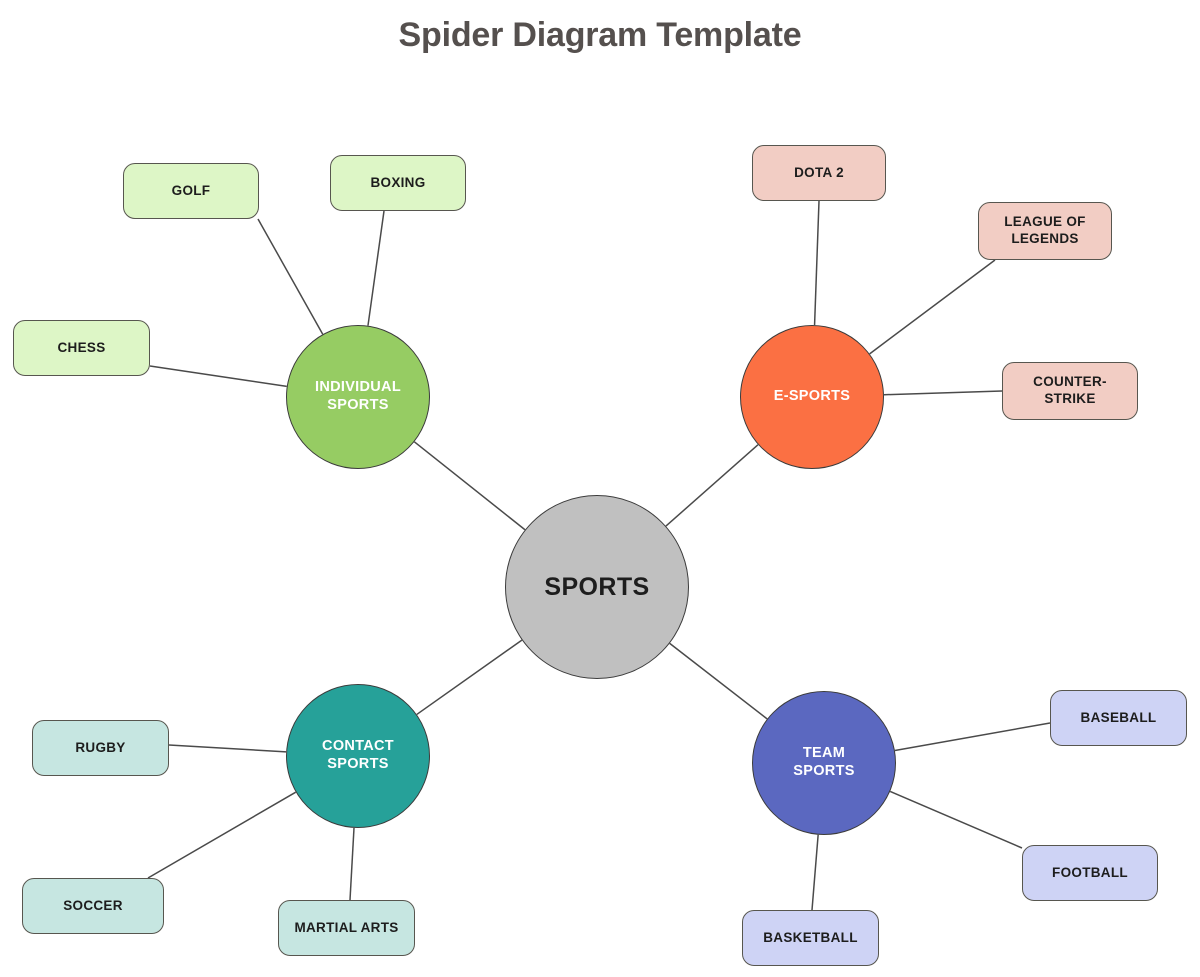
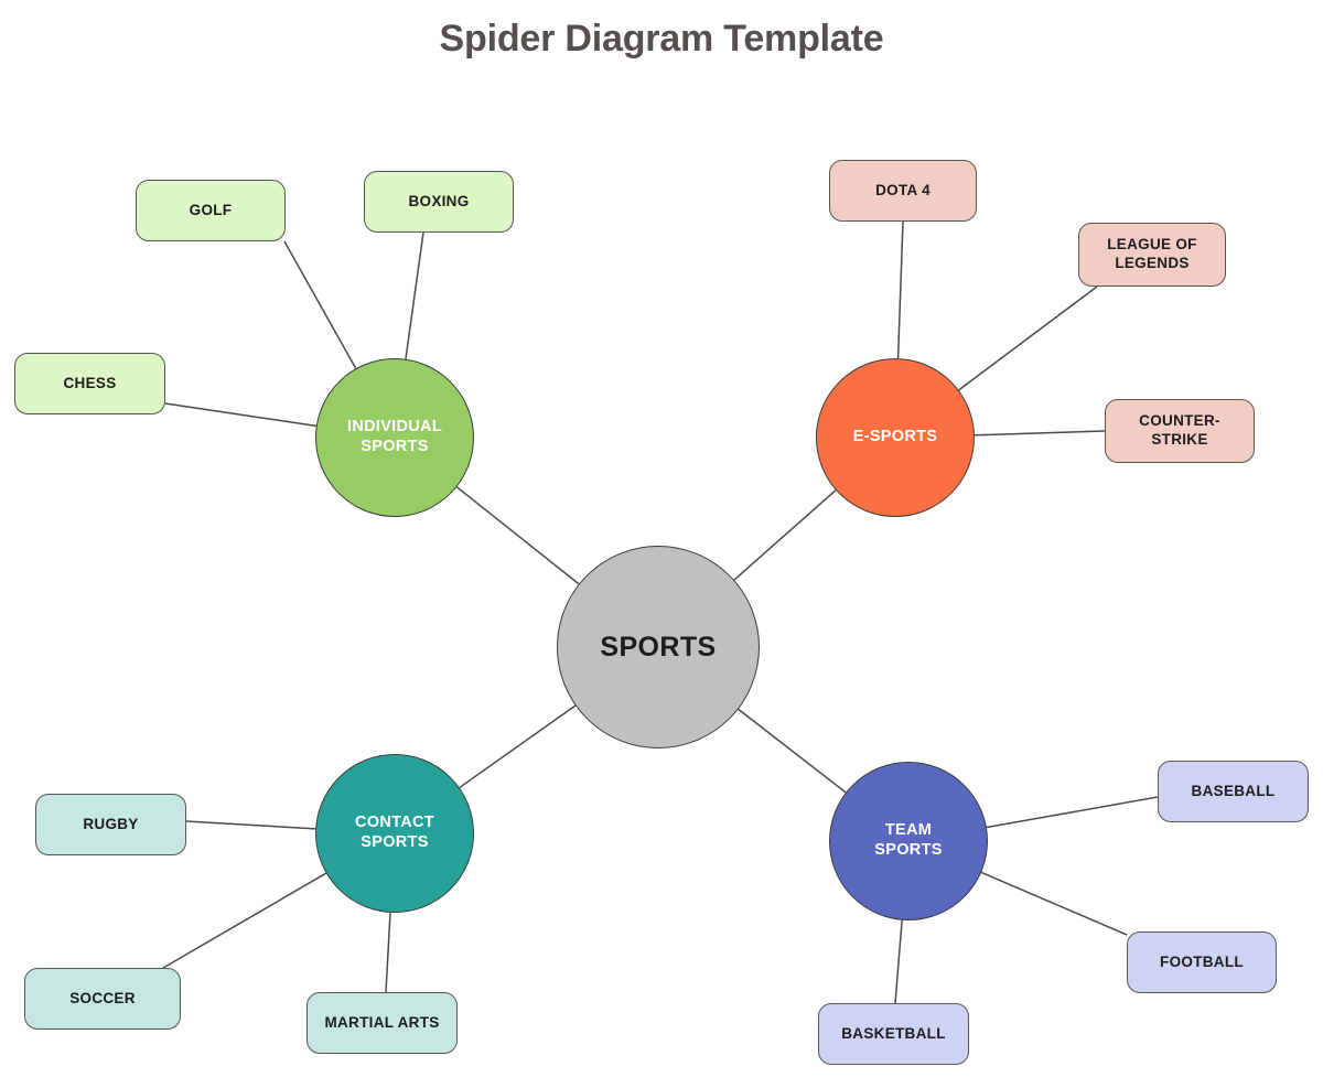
  Spider Diagram Template
  SPORTS
  INDIVIDUAL
  SPORTS
  GOLF
  BOXING
  CHESS
  E-SPORTS
- DOTA 2
+ DOTA 4
  LEAGUE OF LEGENDS
  COUNTER-STRIKE
  CONTACT
  SPORTS
  RUGBY
  SOCCER
  MARTIAL ARTS
  TEAM
  SPORTS
  BASEBALL
  FOOTBALL
  BASKETBALL
